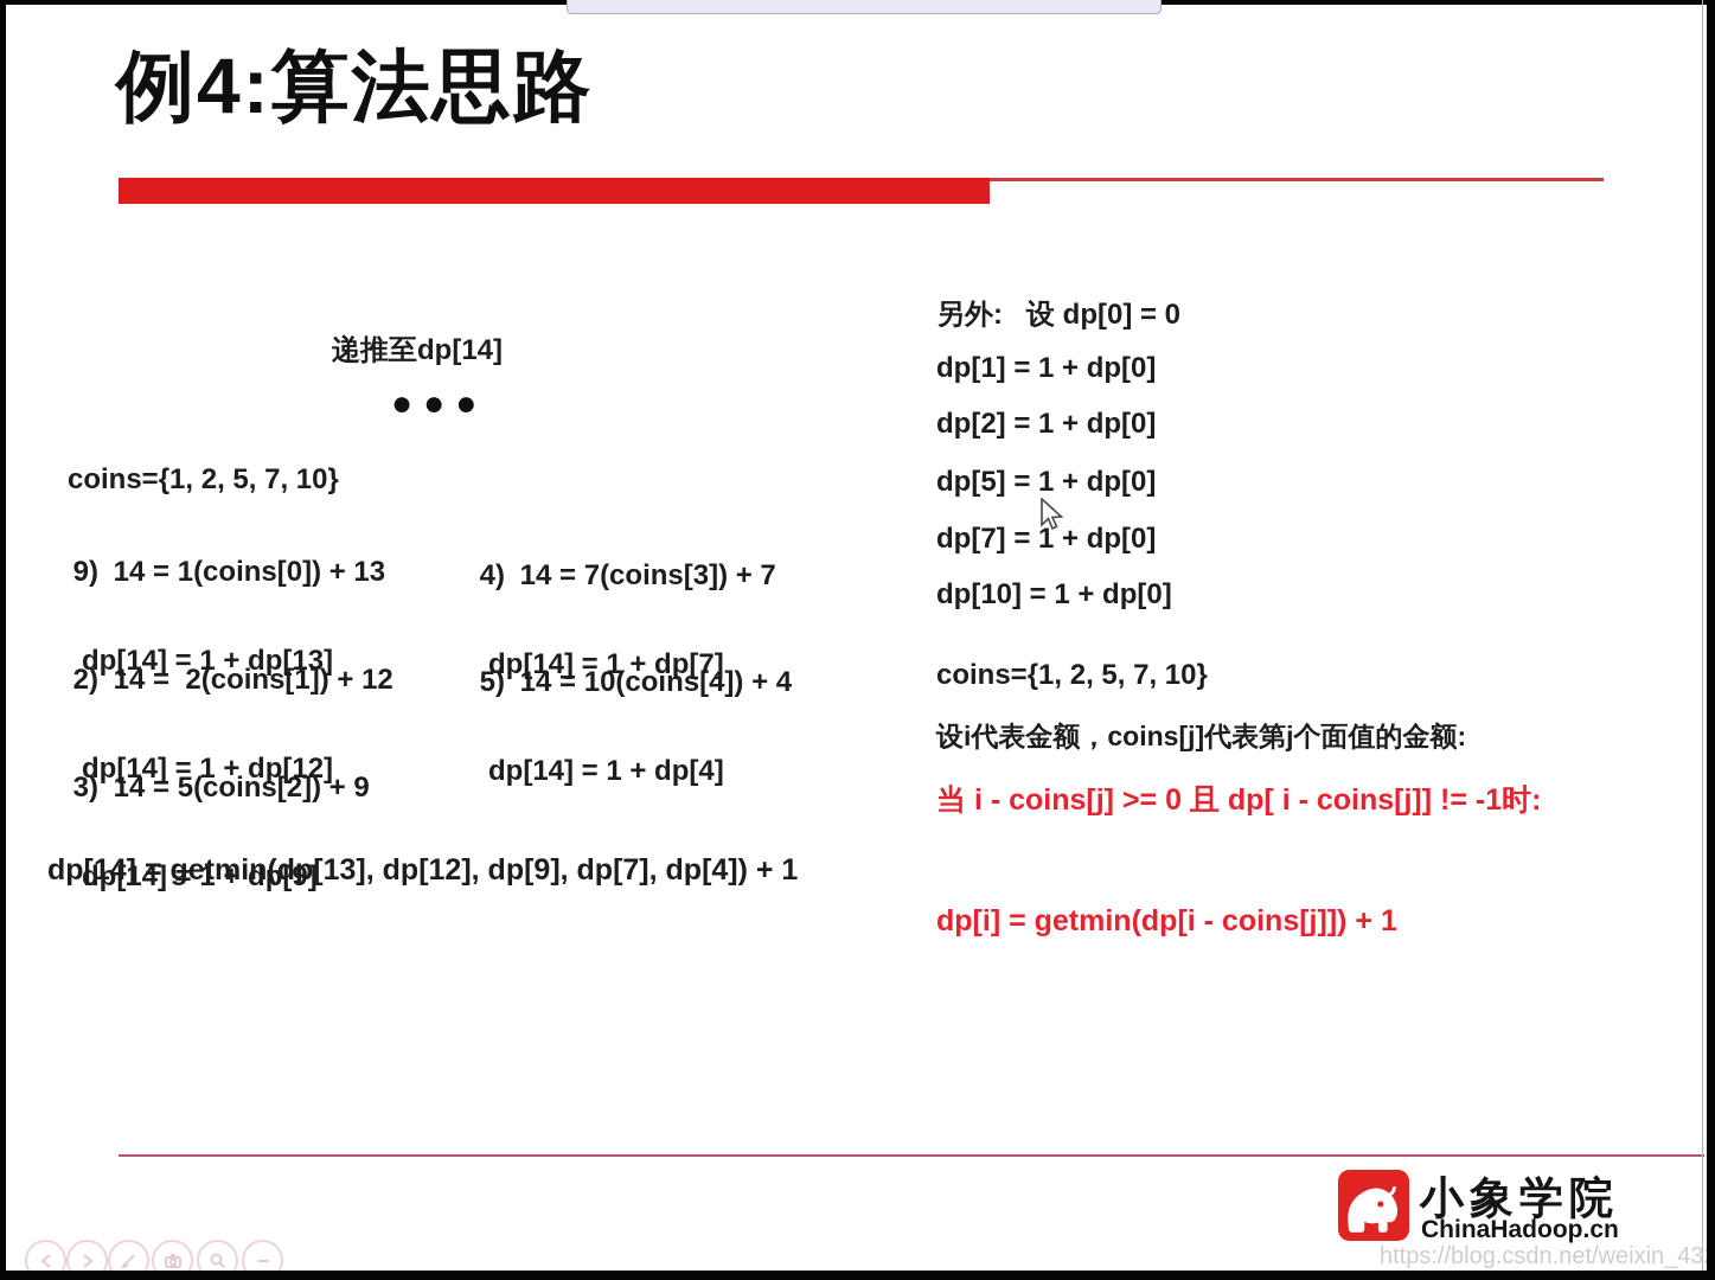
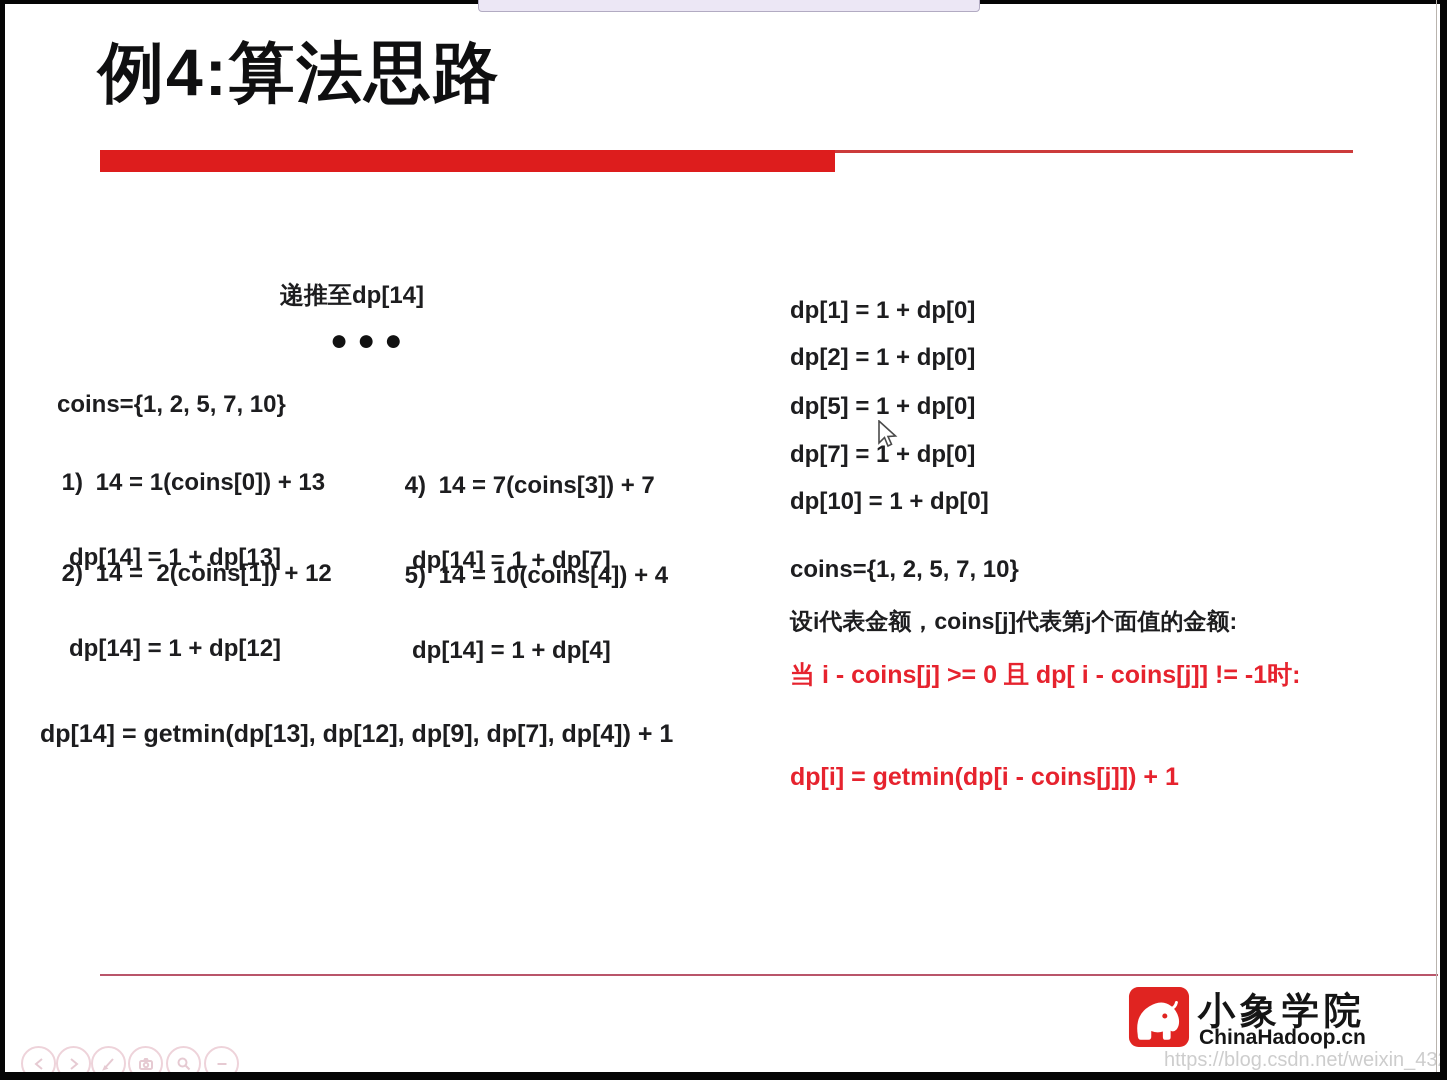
  例4:算法思路
  递推至dp[14]
  ●●●
  coins={1, 2, 5, 7, 10}
- 9) 14 = 1(coins[0]) + 13
+ 1) 14 = 1(coins[0]) + 13
  dp[14] = 1 + dp[13]
  2) 14 = 2(coins[1]) + 12
  dp[14] = 1 + dp[12]
- 3) 14 = 5(coins[2]) + 9
- dp[14] = 1 + dp[9]
  4) 14 = 7(coins[3]) + 7
  dp[14] = 1 + dp[7]
  5) 14 = 10(coins[4]) + 4
  dp[14] = 1 + dp[4]
  dp[14] = getmin(dp[13], dp[12], dp[9], dp[7], dp[4]) + 1
- 另外: 设 dp[0] = 0
  dp[1] = 1 + dp[0]
  dp[2] = 1 + dp[0]
  dp[5] = 1 + dp[0]
  dp[7] = 1 + dp[0]
  dp[10] = 1 + dp[0]
  coins={1, 2, 5, 7, 10}
  设i代表金额，coins[j]代表第j个面值的金额:
  当 i - coins[j] >= 0 且 dp[ i - coins[j]] != -1时:
  dp[i] = getmin(dp[i - coins[j]]) + 1
  小象学院
  ChinaHadoop.cn
  https://blog.csdn.net/weixin_43
